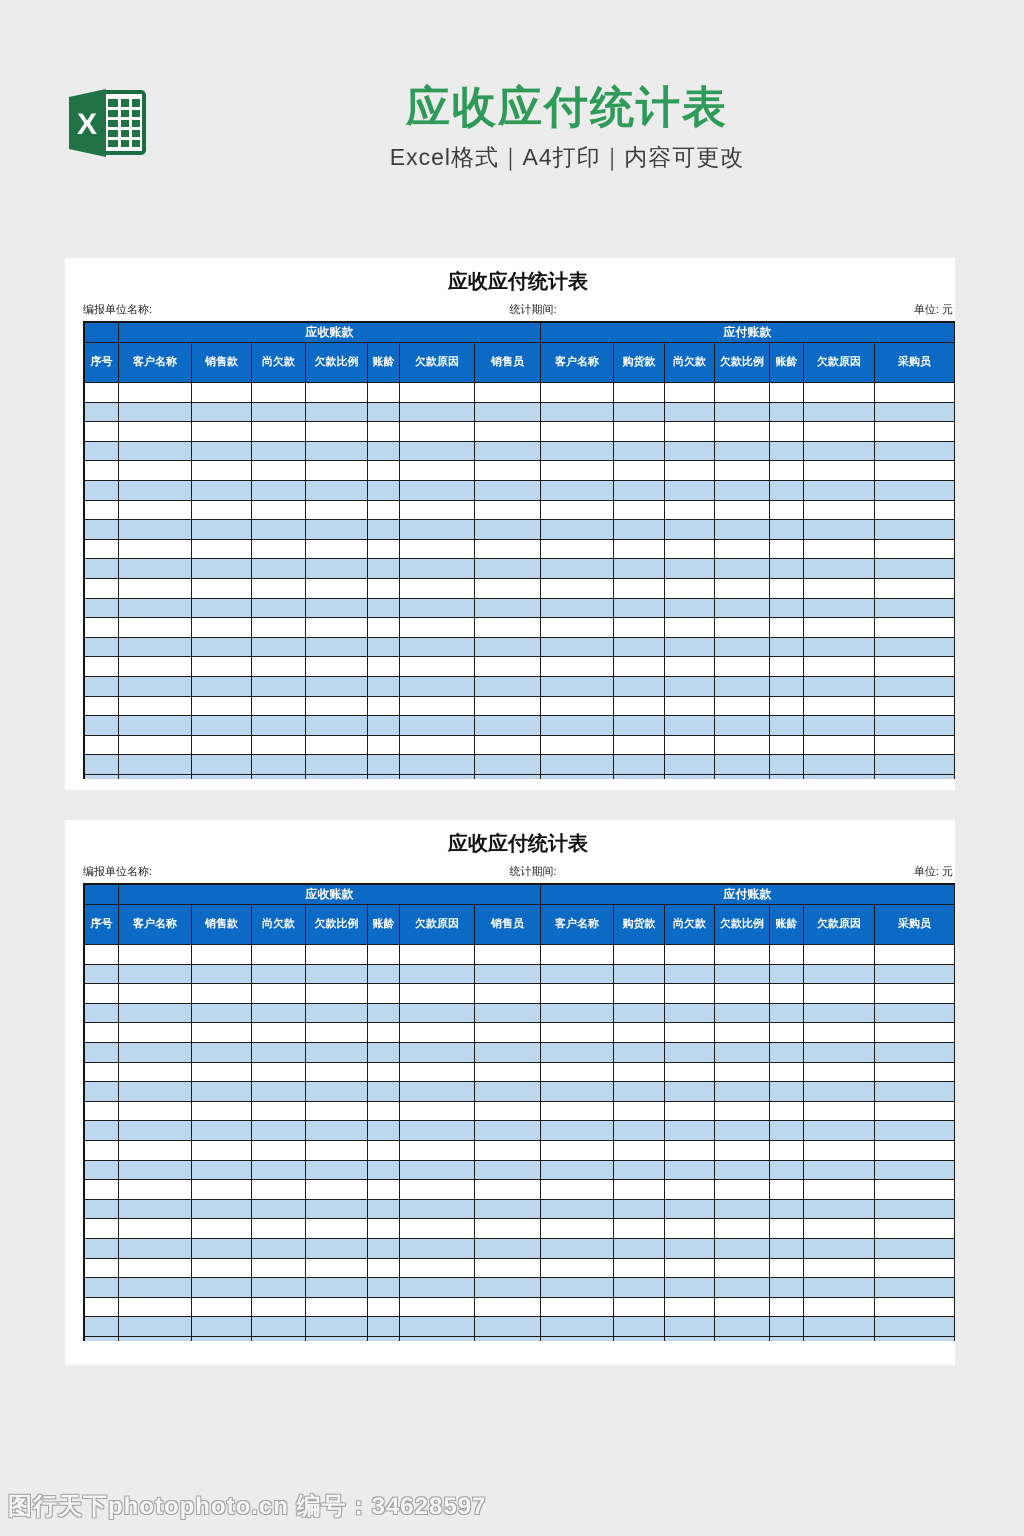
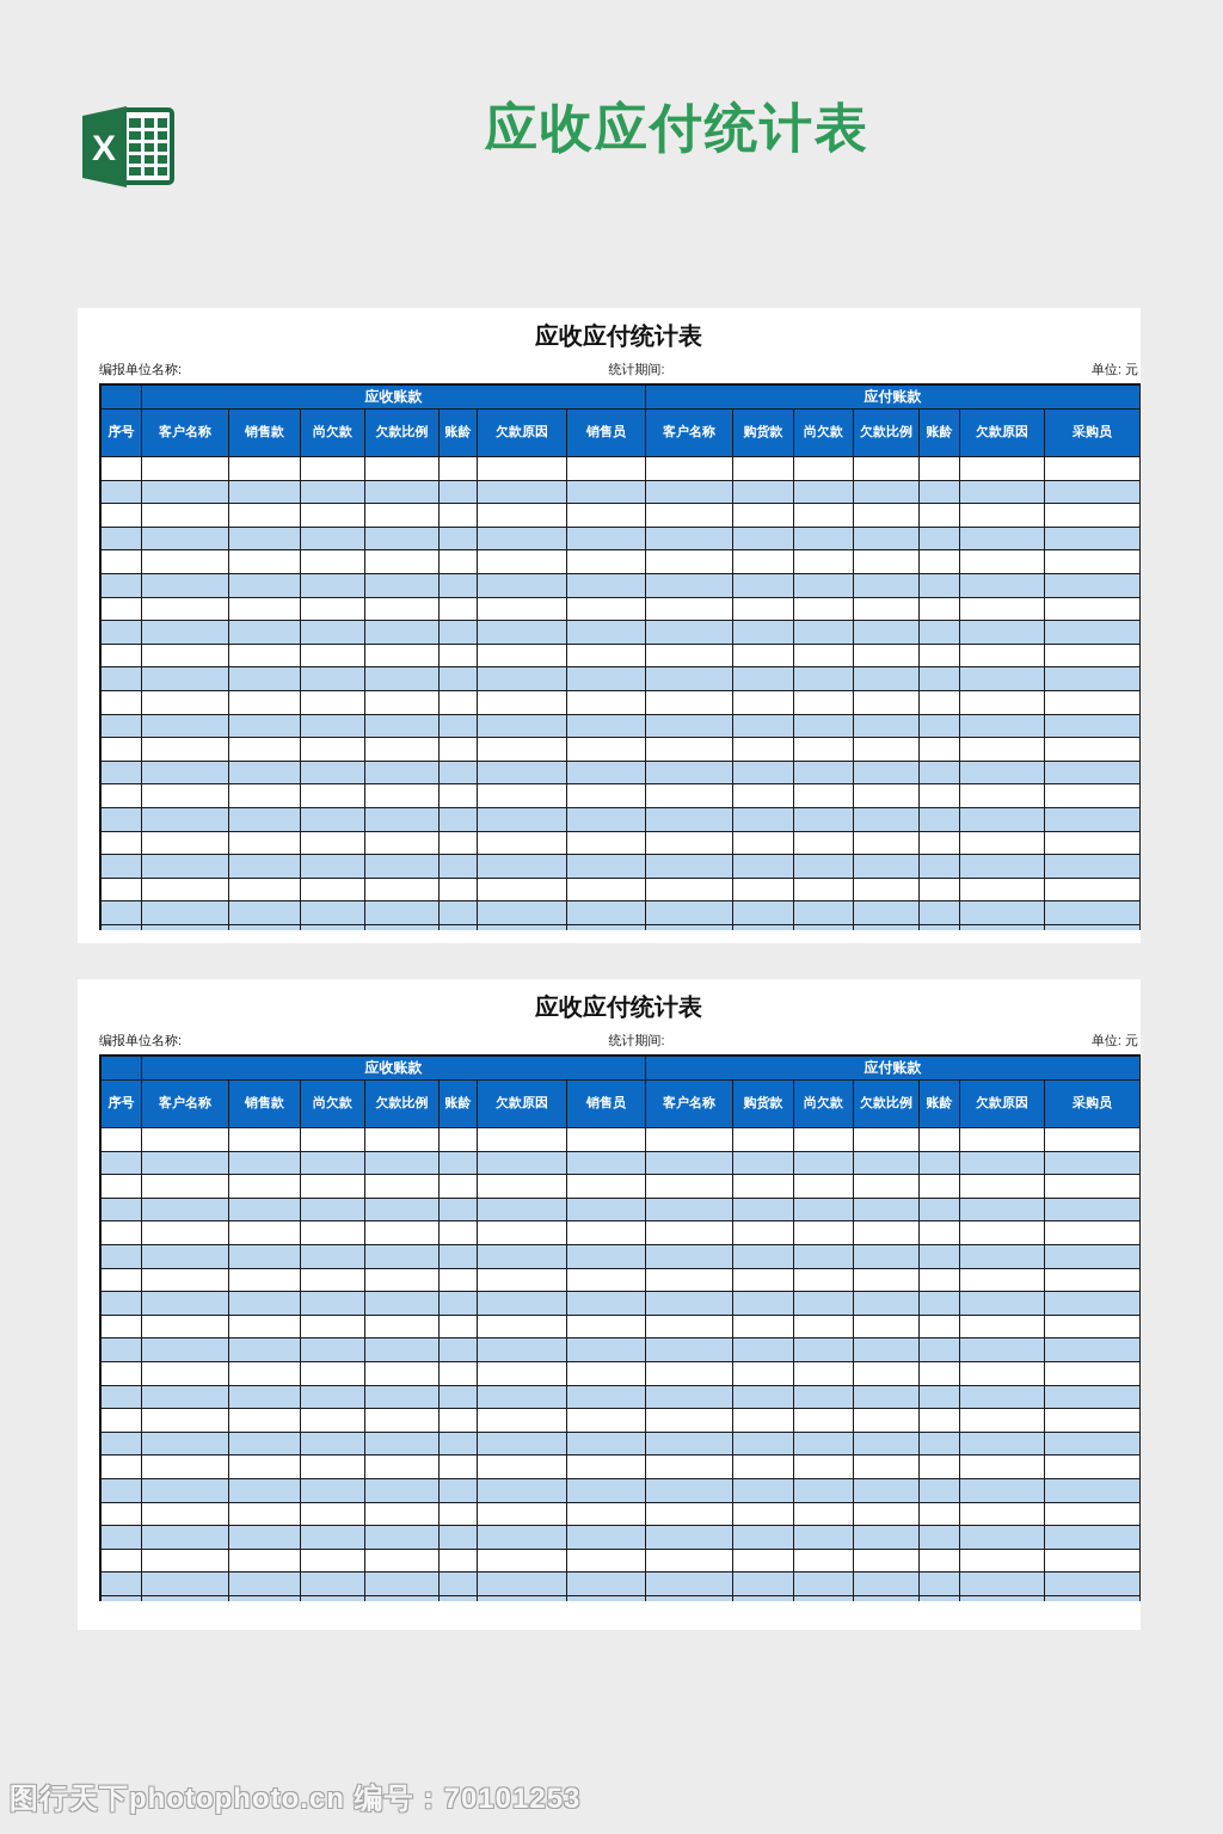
  X
  应收应付统计表
- Excel格式｜A4打印｜内容可更改
  应收应付统计表
  编报单位名称:
  统计期间:
  单位: 元
  应收账款
  应付账款
  序号
  客户名称
  销售款
  尚欠款
  欠款比例
  账龄
  欠款原因
  销售员
  客户名称
  购货款
  尚欠款
  欠款比例
  账龄
  欠款原因
  采购员
  应收应付统计表
  编报单位名称:
  统计期间:
  单位: 元
  应收账款
  应付账款
  序号
  客户名称
  销售款
  尚欠款
  欠款比例
  账龄
  欠款原因
  销售员
  客户名称
  购货款
  尚欠款
  欠款比例
  账龄
  欠款原因
  采购员
- 图行天下photophoto.cn 编号：34628597
+ 图行天下photophoto.cn 编号：70101253
